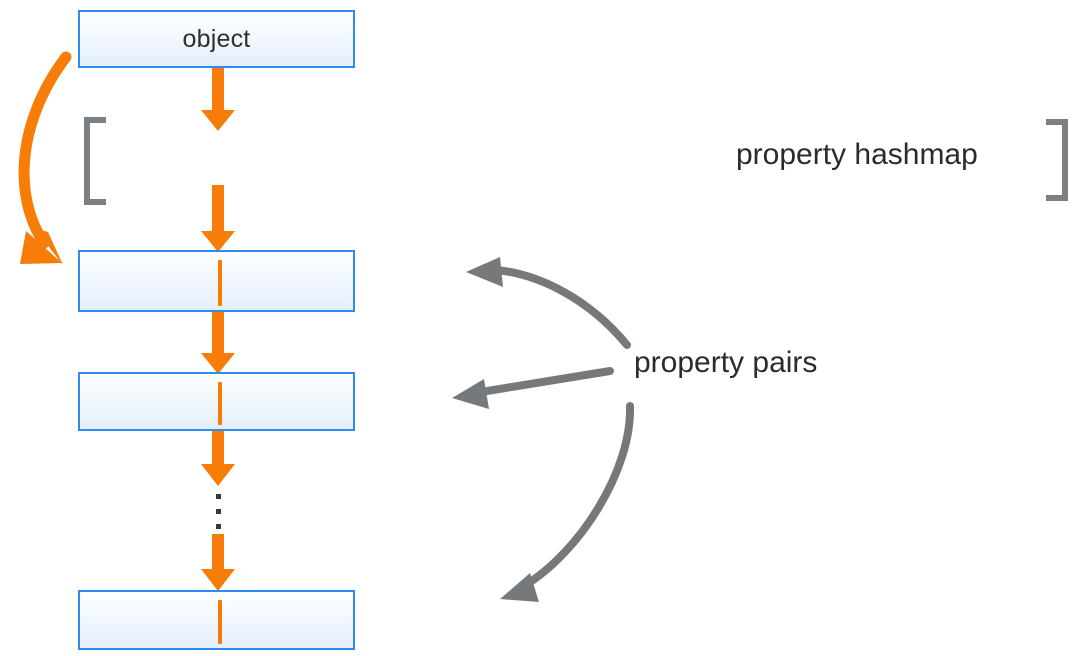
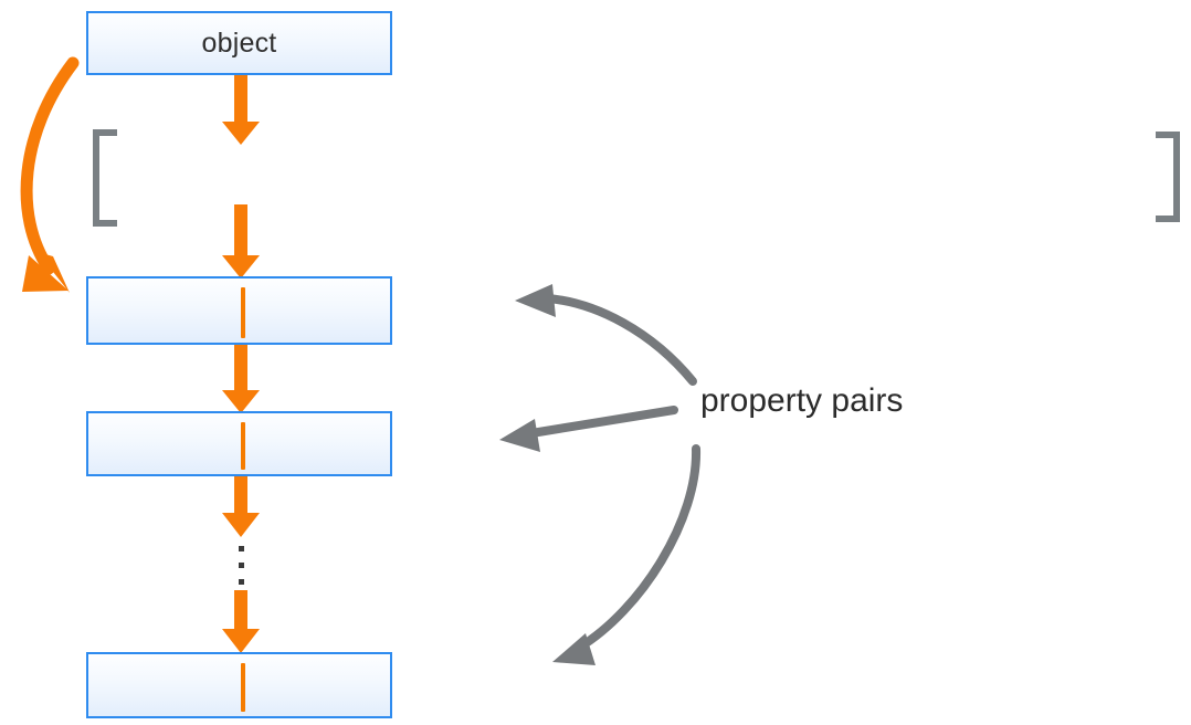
  object
- property hashmap
  property pairs
